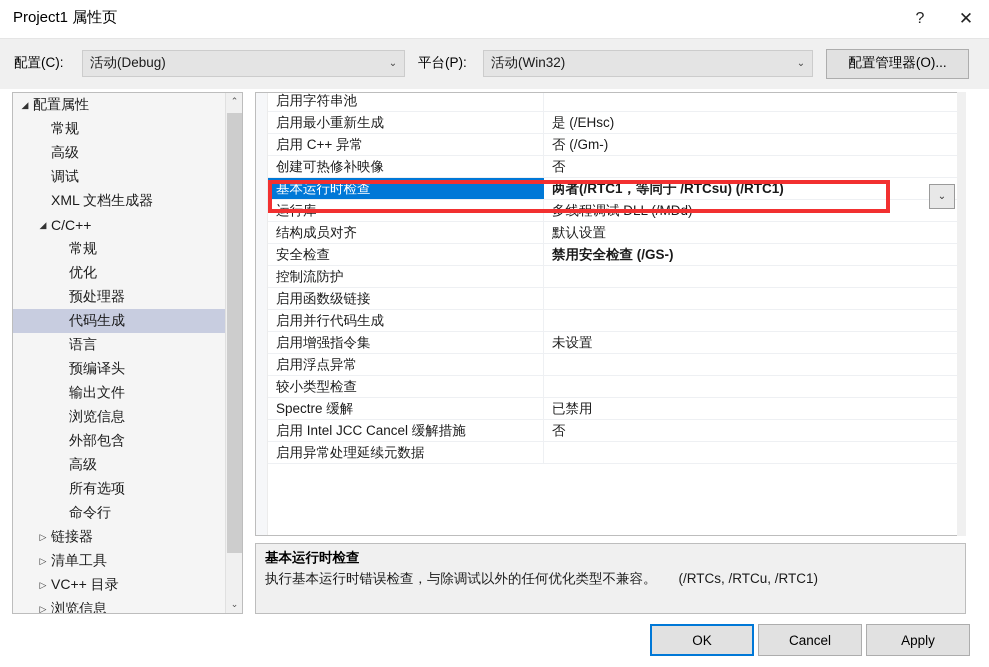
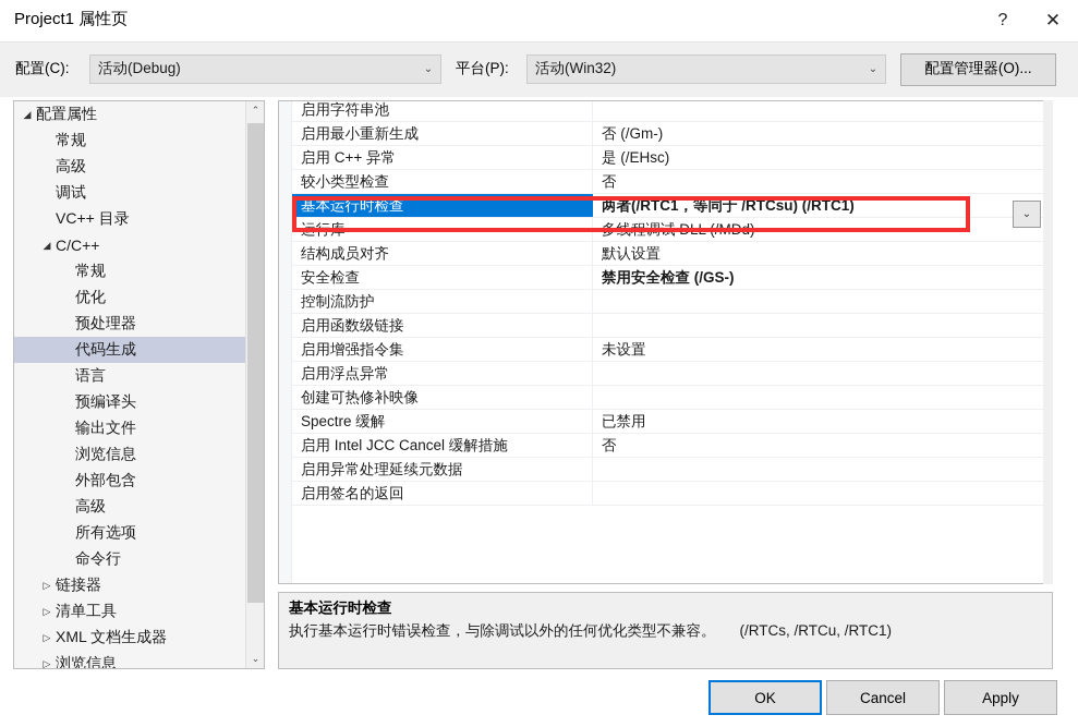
  Project1 属性页
  ?
  ✕
  配置(C):
  活动(Debug)
  ⌄
  平台(P):
  活动(Win32)
  ⌄
  配置管理器(O)...
  ◢
  配置属性
  常规
  高级
  调试
- XML 文档生成器
+ VC++ 目录
  ◢
  C/C++
  常规
  优化
  预处理器
  代码生成
  语言
  预编译头
  输出文件
  浏览信息
  外部包含
  高级
  所有选项
  命令行
  ▷
  链接器
  ▷
  清单工具
  ▷
- VC++ 目录
+ XML 文档生成器
  ▷
  浏览信息
  ⌃
  ⌄
  启用字符串池
  启用最小重新生成
- 是 (/EHsc)
+ 否 (/Gm-)
  启用 C++ 异常
- 否 (/Gm-)
+ 是 (/EHsc)
- 创建可热修补映像
+ 较小类型检查
  否
  基本运行时检查
  两者(/RTC1，等同于 /RTCsu) (/RTC1)
  运行库
  多线程调试 DLL (/MDd)
  结构成员对齐
  默认设置
  安全检查
  禁用安全检查 (/GS-)
  控制流防护
  启用函数级链接
- 启用并行代码生成
  启用增强指令集
  未设置
  启用浮点异常
- 较小类型检查
+ 创建可热修补映像
  Spectre 缓解
  已禁用
  启用 Intel JCC Cancel 缓解措施
  否
  启用异常处理延续元数据
+ 启用签名的返回
  ⌄
  基本运行时检查
  执行基本运行时错误检查，与除调试以外的任何优化类型不兼容。 (/RTCs, /RTCu, /RTC1)
  OK
  Cancel
  Apply
